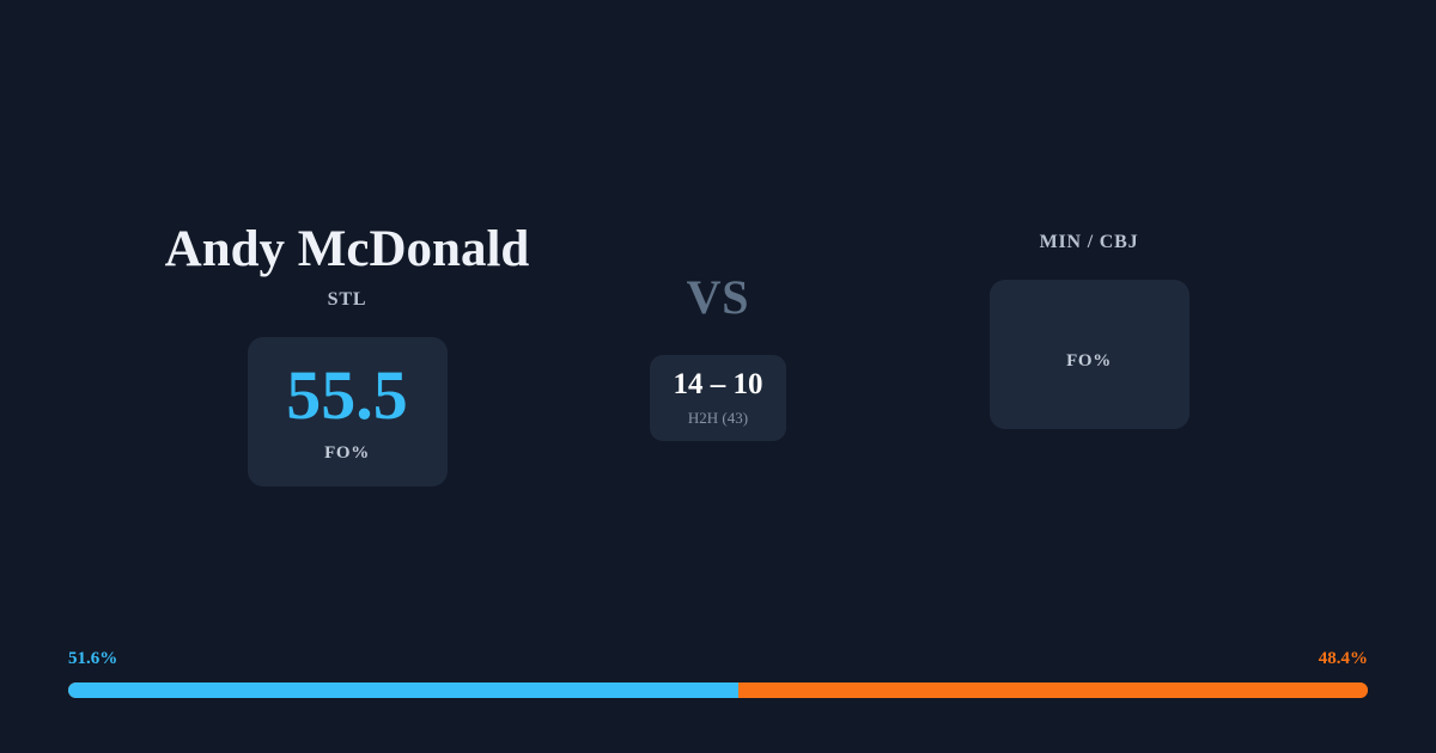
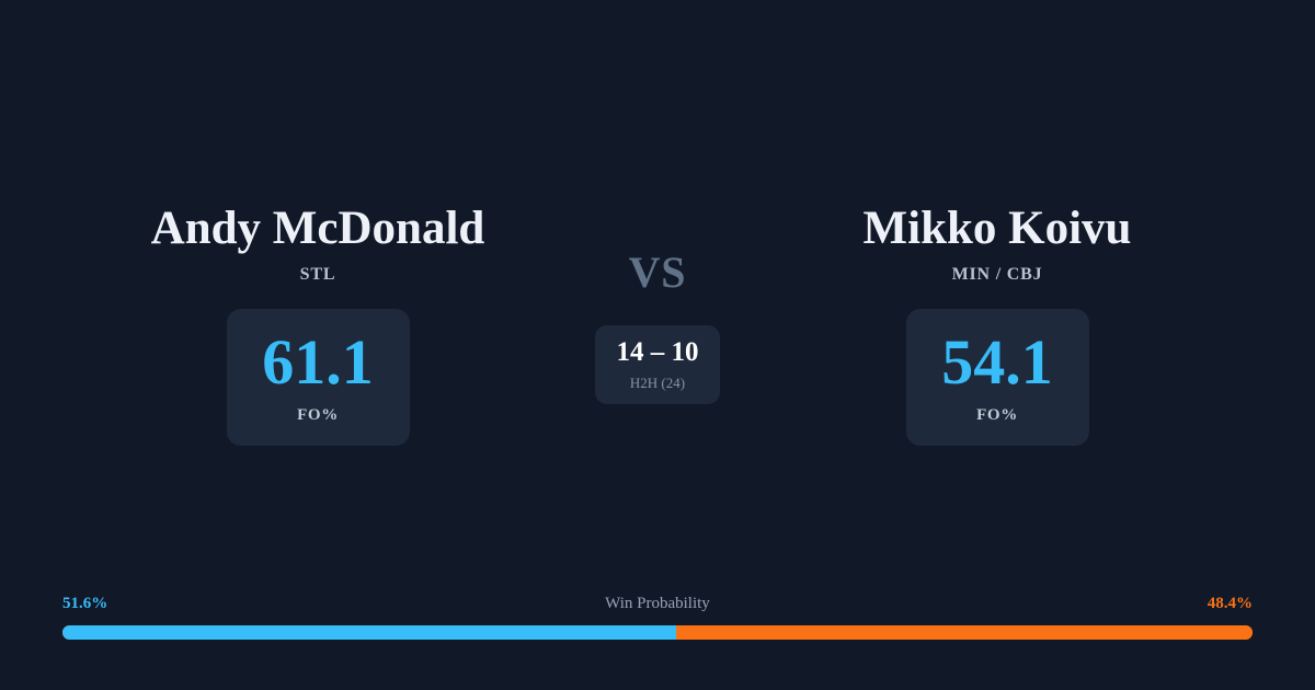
  Andy McDonald
  STL
- 55.5
+ 61.1
  FO%
  VS
  14 – 10
- H2H (43)
+ H2H (24)
+ Mikko Koivu
  MIN / CBJ
+ 54.1
  FO%
  51.6%
+ Win Probability
  48.4%
